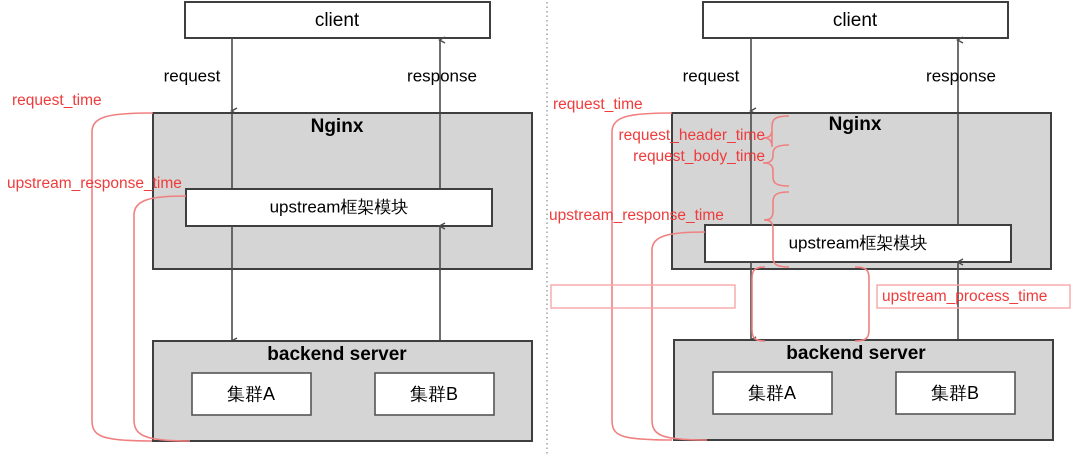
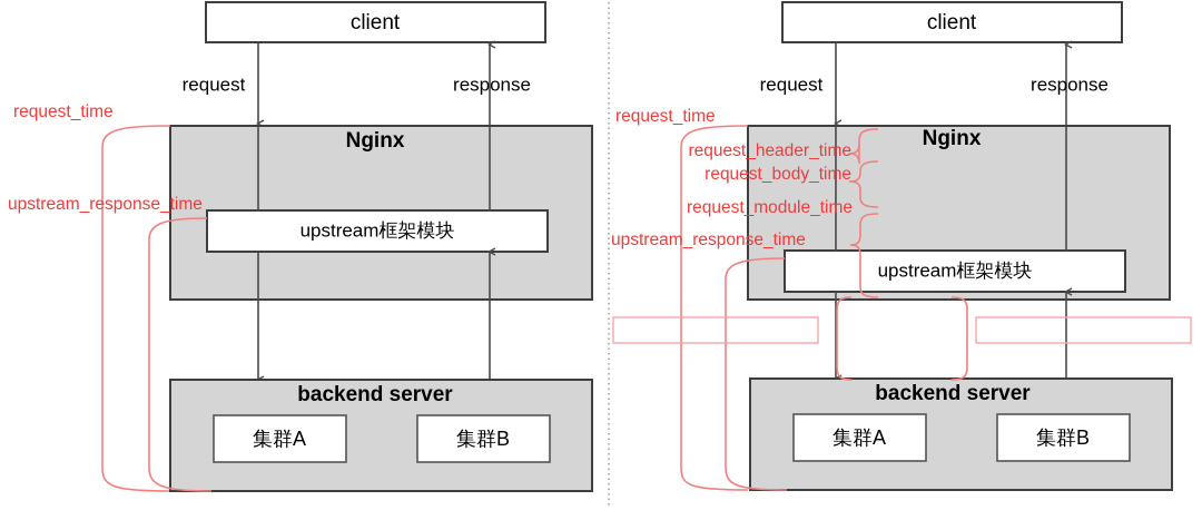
  client
  request
  response
  Nginx
  upstream框架模块
  backend server
  集群A
  集群B
  request_time
  upstream_response_time
  client
  request
  response
  Nginx
  upstream框架模块
  backend server
  集群A
  集群B
  request_time
  request_header_time
  request_body_time
+ request_module_time
  upstream_response_time
- upstream_process_time
